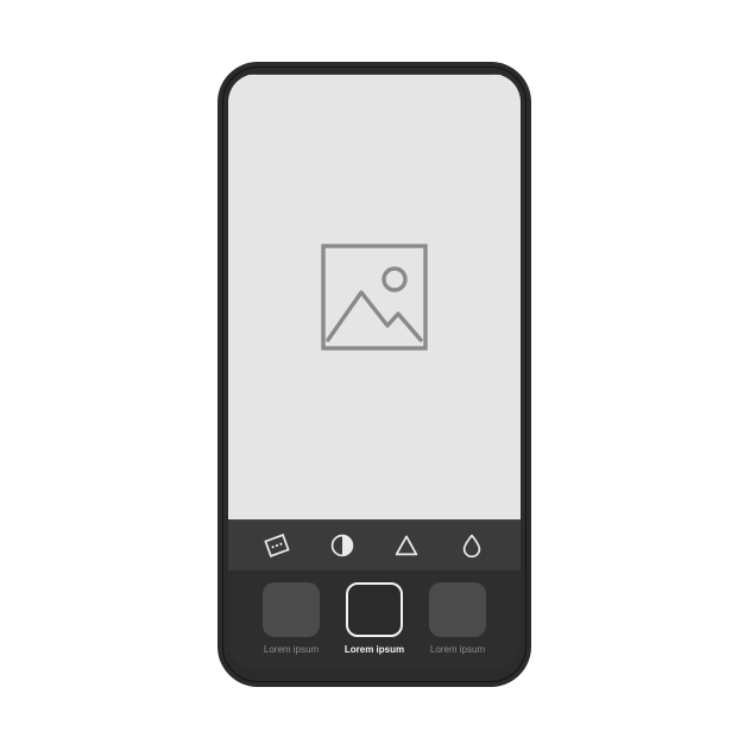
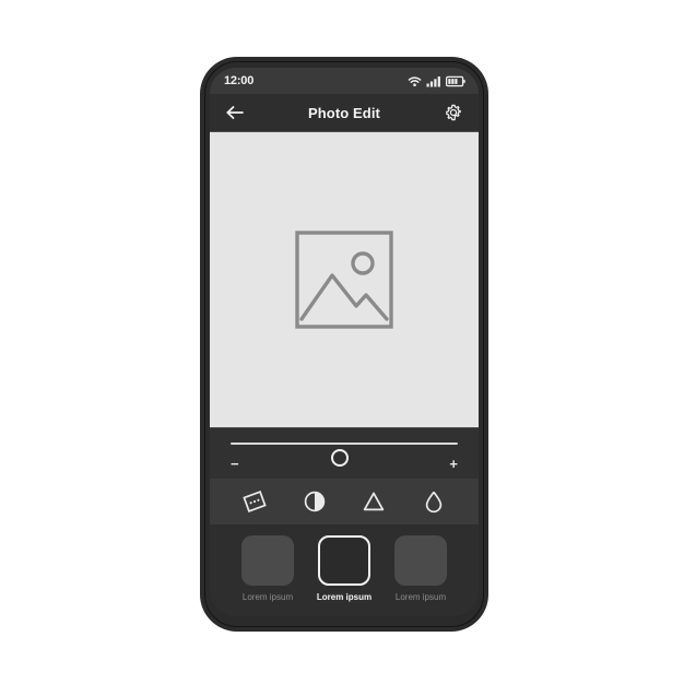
+ 12:00
+ Photo Edit
+ −
+ +
  Lorem ipsum
  Lorem ipsum
  Lorem ipsum
